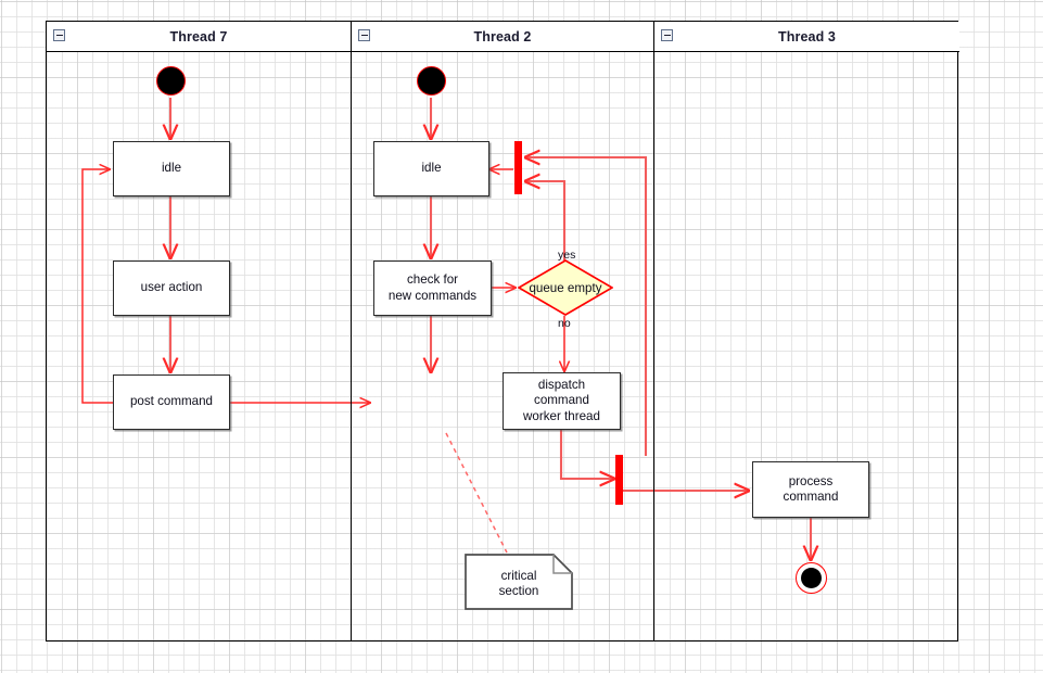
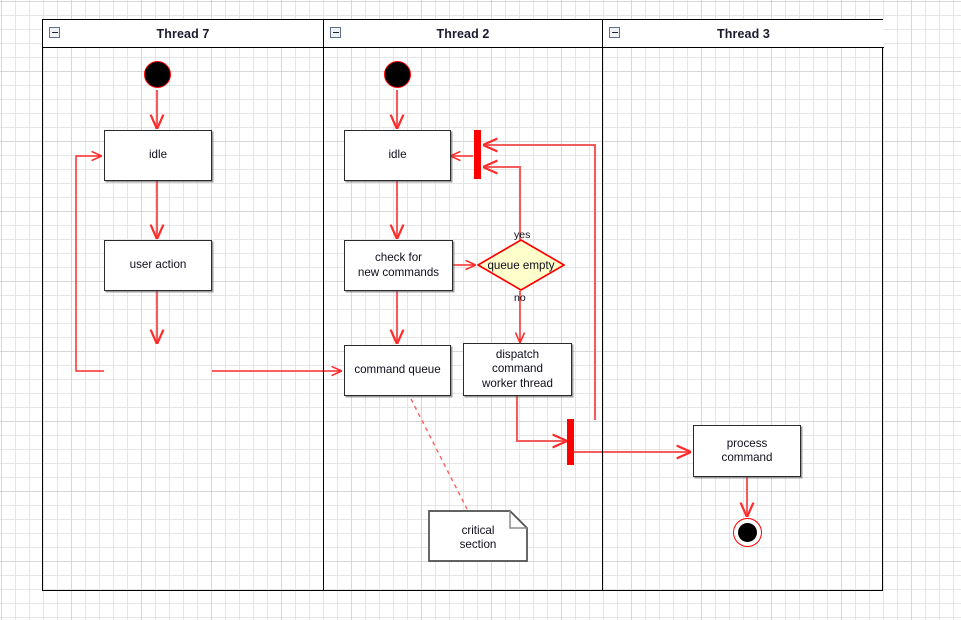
  Thread 7
  Thread 2
  Thread 3
  idle
  user action
- post command
  idle
  check for
  new commands
+ command queue
  dispatch
  command
  worker thread
  process
  command
  queue empty
  yes
  no
  critical
  section
